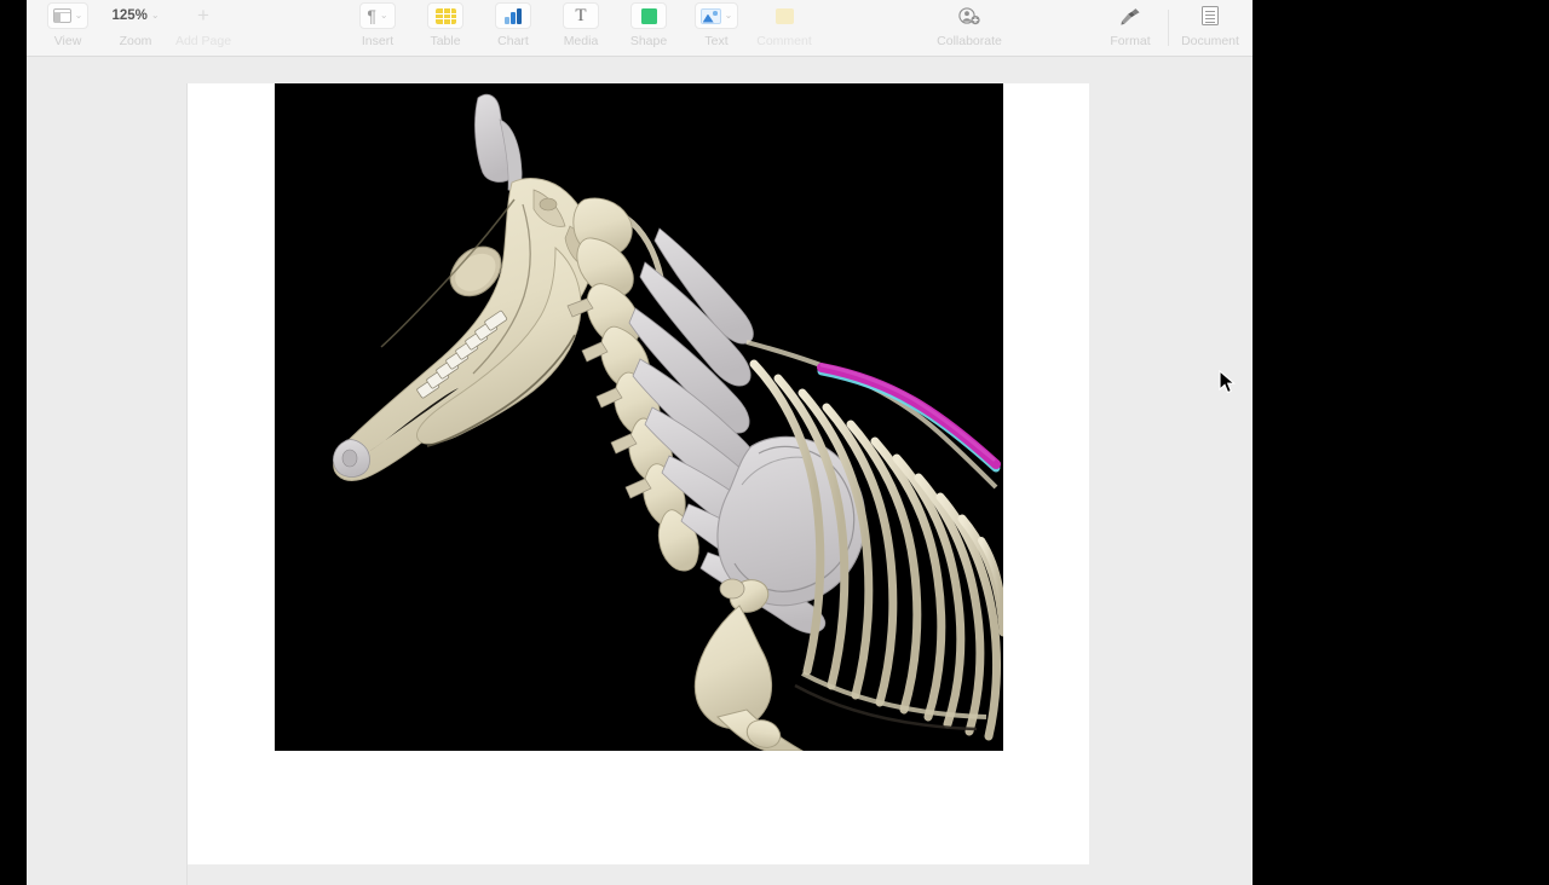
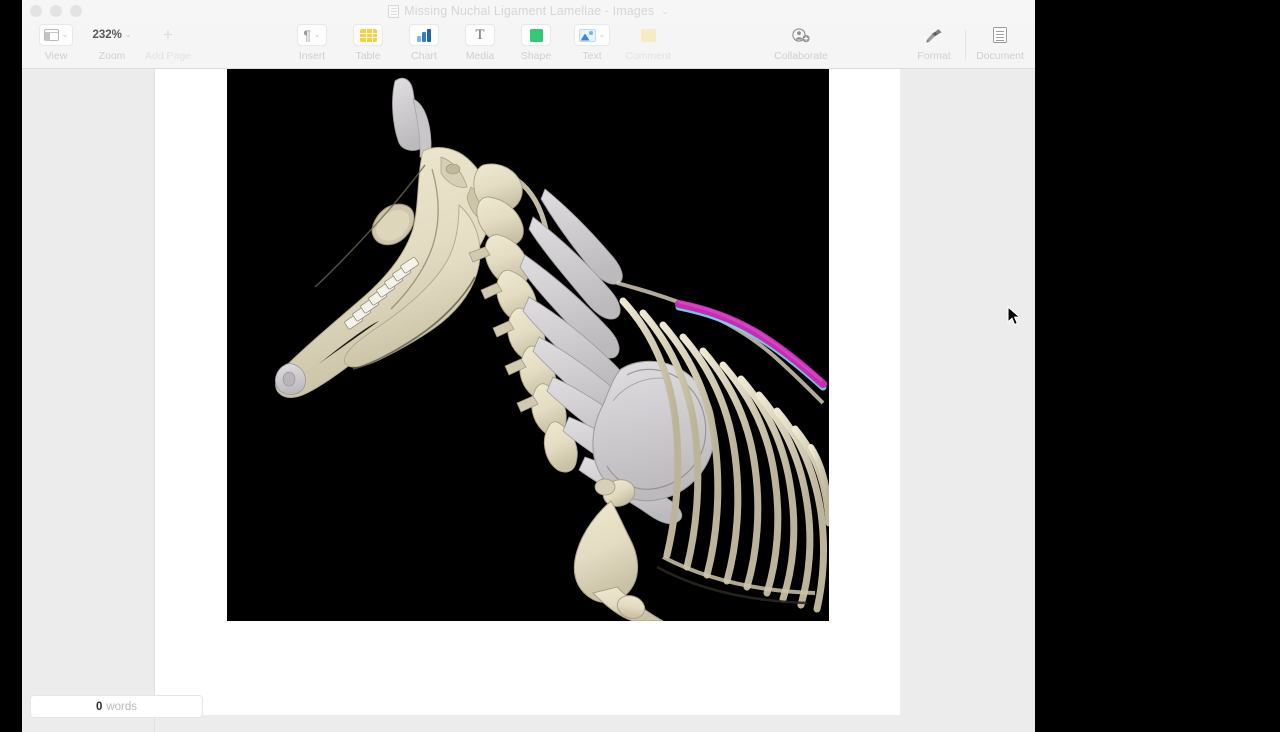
+ Missing Nuchal Ligament Lamellae - Images
  ⌄
  View
- 125%
+ 232%
  ⌄
  Zoom
  +
  ¶
  ⌄
  Insert
  Table
  Chart
  T
  Media
  Shape
  ⌄
  Text
  Collaborate
  Format
  Document
+ 0
+ words
